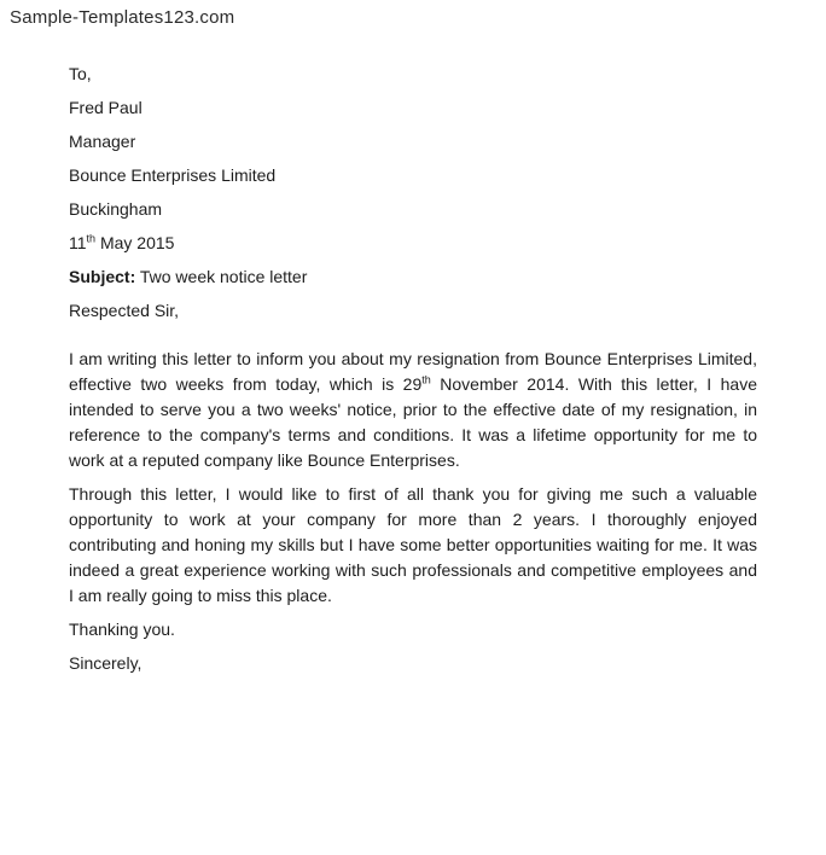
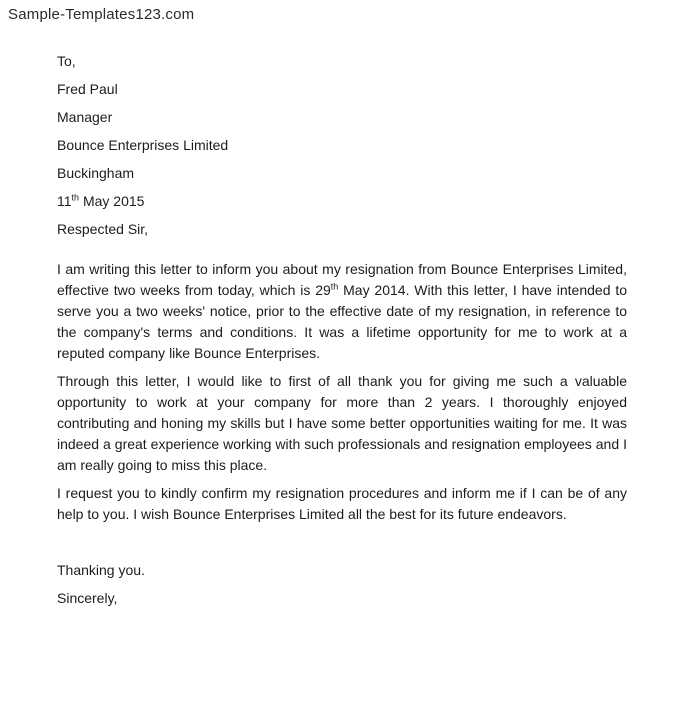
  Sample-Templates123.com
  To,
  Fred Paul
  Manager
  Bounce Enterprises Limited
  Buckingham
  11th May 2015
- Subject: Two week notice letter
  Respected Sir,
- I am writing this letter to inform you about my resignation from Bounce Enterprises Limited, effective two weeks from today, which is 29th November 2014. With this letter, I have intended to serve you a two weeks' notice, prior to the effective date of my resignation, in reference to the company's terms and conditions. It was a lifetime opportunity for me to work at a reputed company like Bounce Enterprises.
+ I am writing this letter to inform you about my resignation from Bounce Enterprises Limited, effective two weeks from today, which is 29th May 2014. With this letter, I have intended to serve you a two weeks' notice, prior to the effective date of my resignation, in reference to the company's terms and conditions. It was a lifetime opportunity for me to work at a reputed company like Bounce Enterprises.
- Through this letter, I would like to first of all thank you for giving me such a valuable opportunity to work at your company for more than 2 years. I thoroughly enjoyed contributing and honing my skills but I have some better opportunities waiting for me. It was indeed a great experience working with such professionals and competitive employees and I am really going to miss this place.
+ Through this letter, I would like to first of all thank you for giving me such a valuable opportunity to work at your company for more than 2 years. I thoroughly enjoyed contributing and honing my skills but I have some better opportunities waiting for me. It was indeed a great experience working with such professionals and resignation employees and I am really going to miss this place.
+ I request you to kindly confirm my resignation procedures and inform me if I can be of any help to you. I wish Bounce Enterprises Limited all the best for its future endeavors.
  Thanking you.
  Sincerely,
